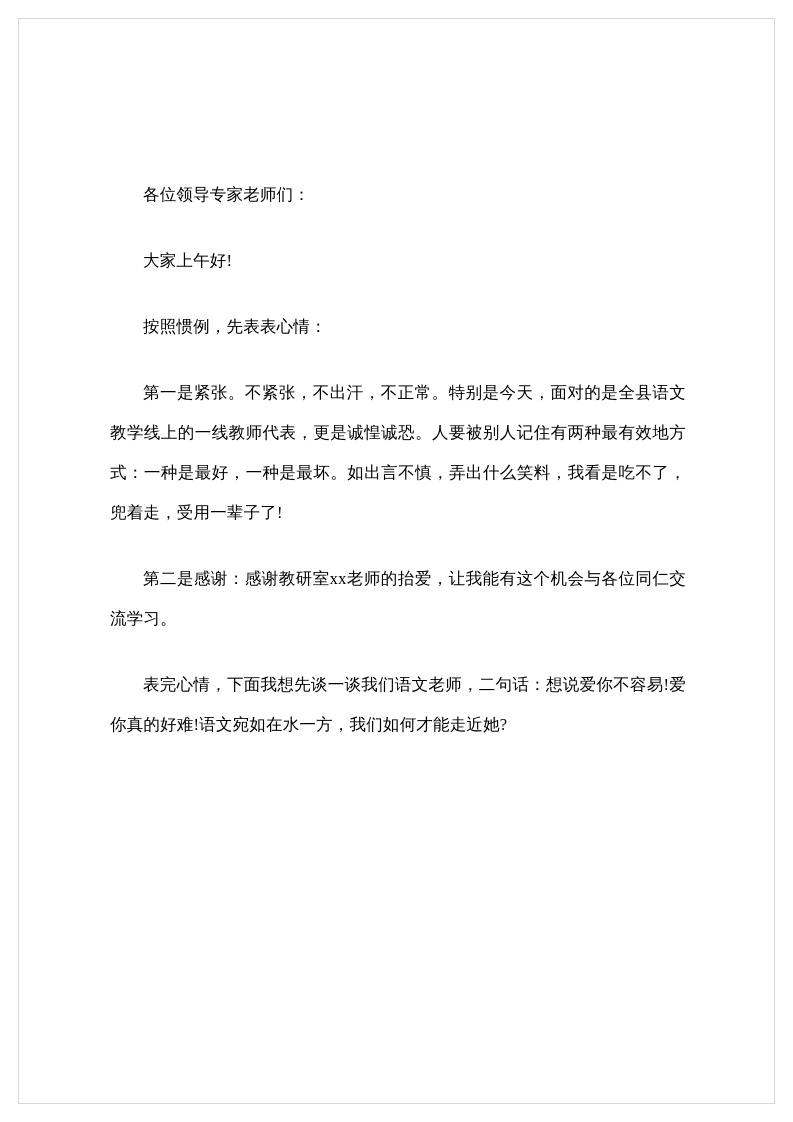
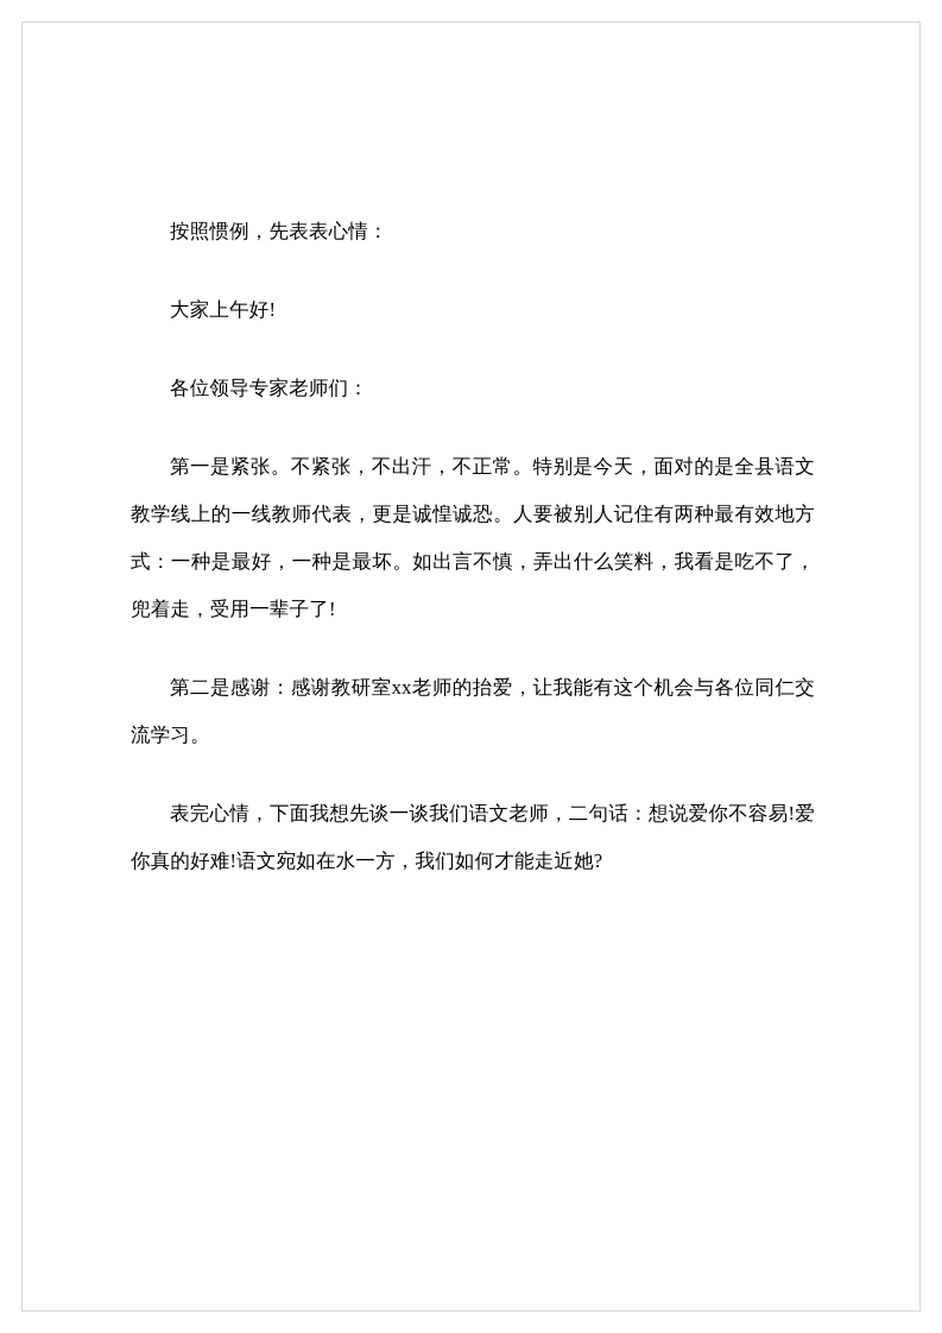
- 各位领导专家老师们：
+ 按照惯例，先表表心情：
  大家上午好!
- 按照惯例，先表表心情：
+ 各位领导专家老师们：
  第一是紧张。不紧张，不出汗，不正常。特别是今天，面对的是全县语文教学线上的一线教师代表，更是诚惶诚恐。人要被别人记住有两种最有效地方式：一种是最好，一种是最坏。如出言不慎，弄出什么笑料，我看是吃不了，兜着走，受用一辈子了!
  第二是感谢：感谢教研室xx老师的抬爱，让我能有这个机会与各位同仁交流学习。
  表完心情，下面我想先谈一谈我们语文老师，二句话：想说爱你不容易!爱你真的好难!语文宛如在水一方，我们如何才能走近她?
